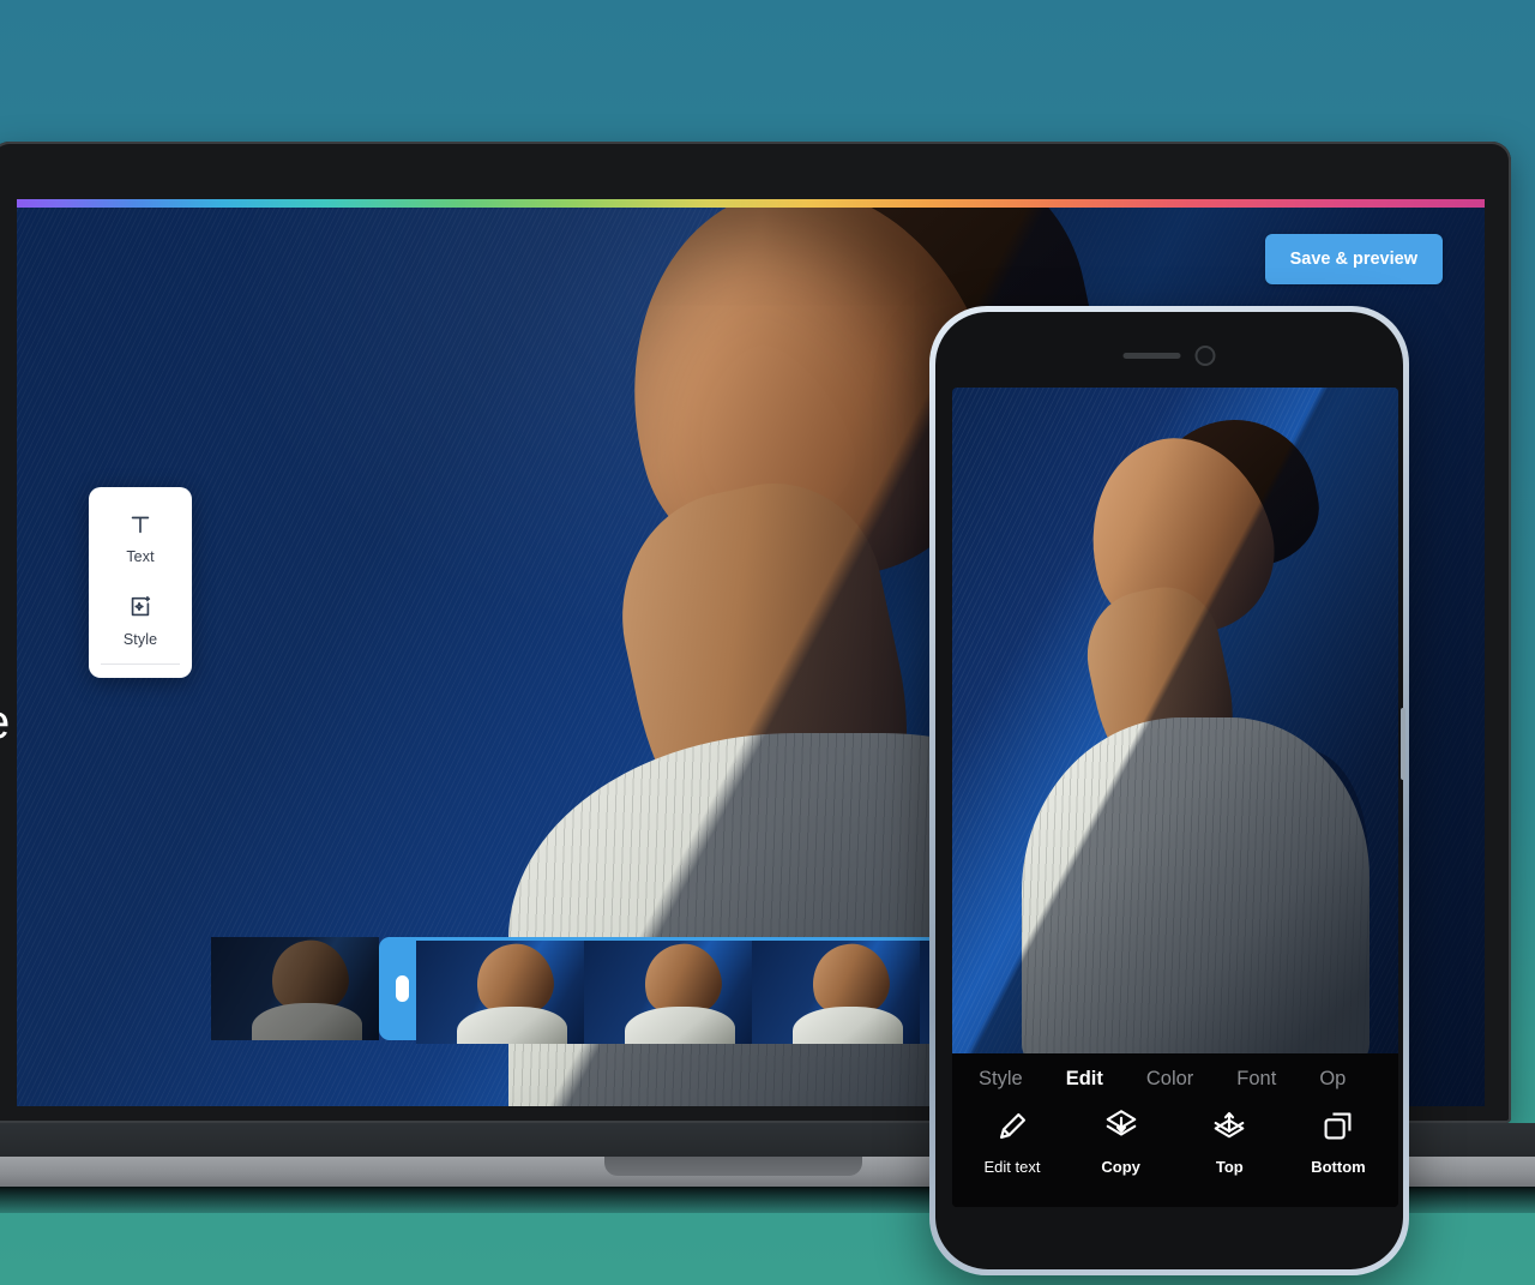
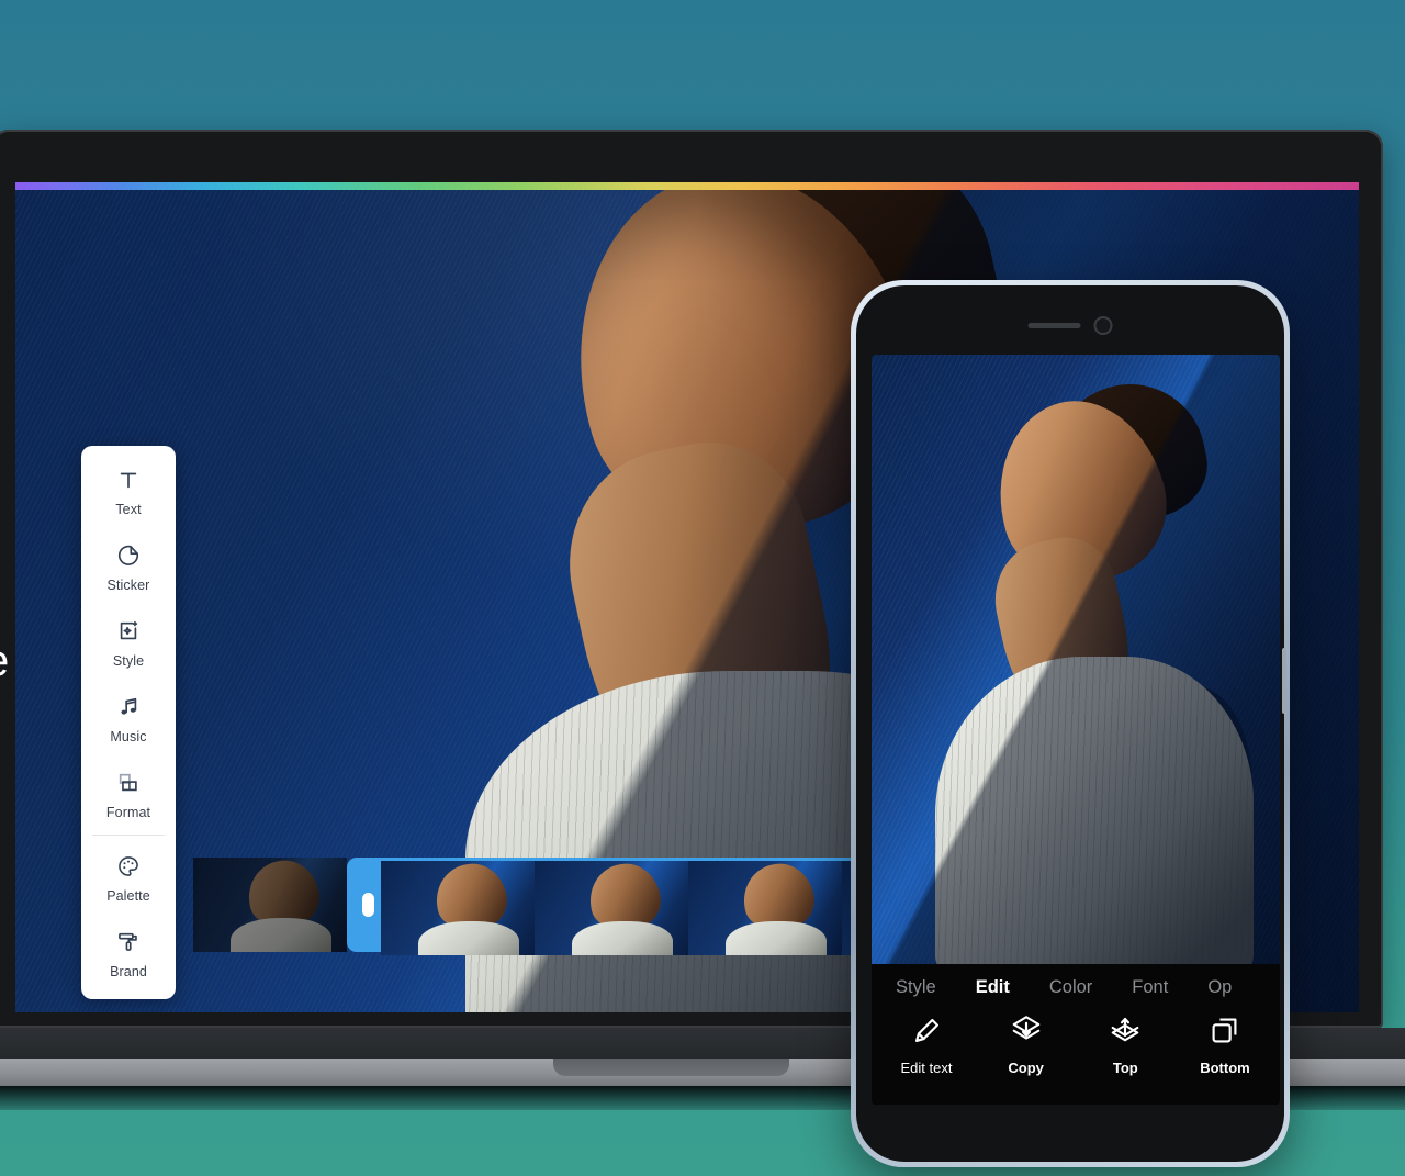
- Save & preview
  Text
+ Sticker
  Style
+ Music
+ Format
+ Palette
+ Brand
  Style
  Edit
  Color
  Font
  Op
  Edit text
  Copy
  Top
  Bottom
